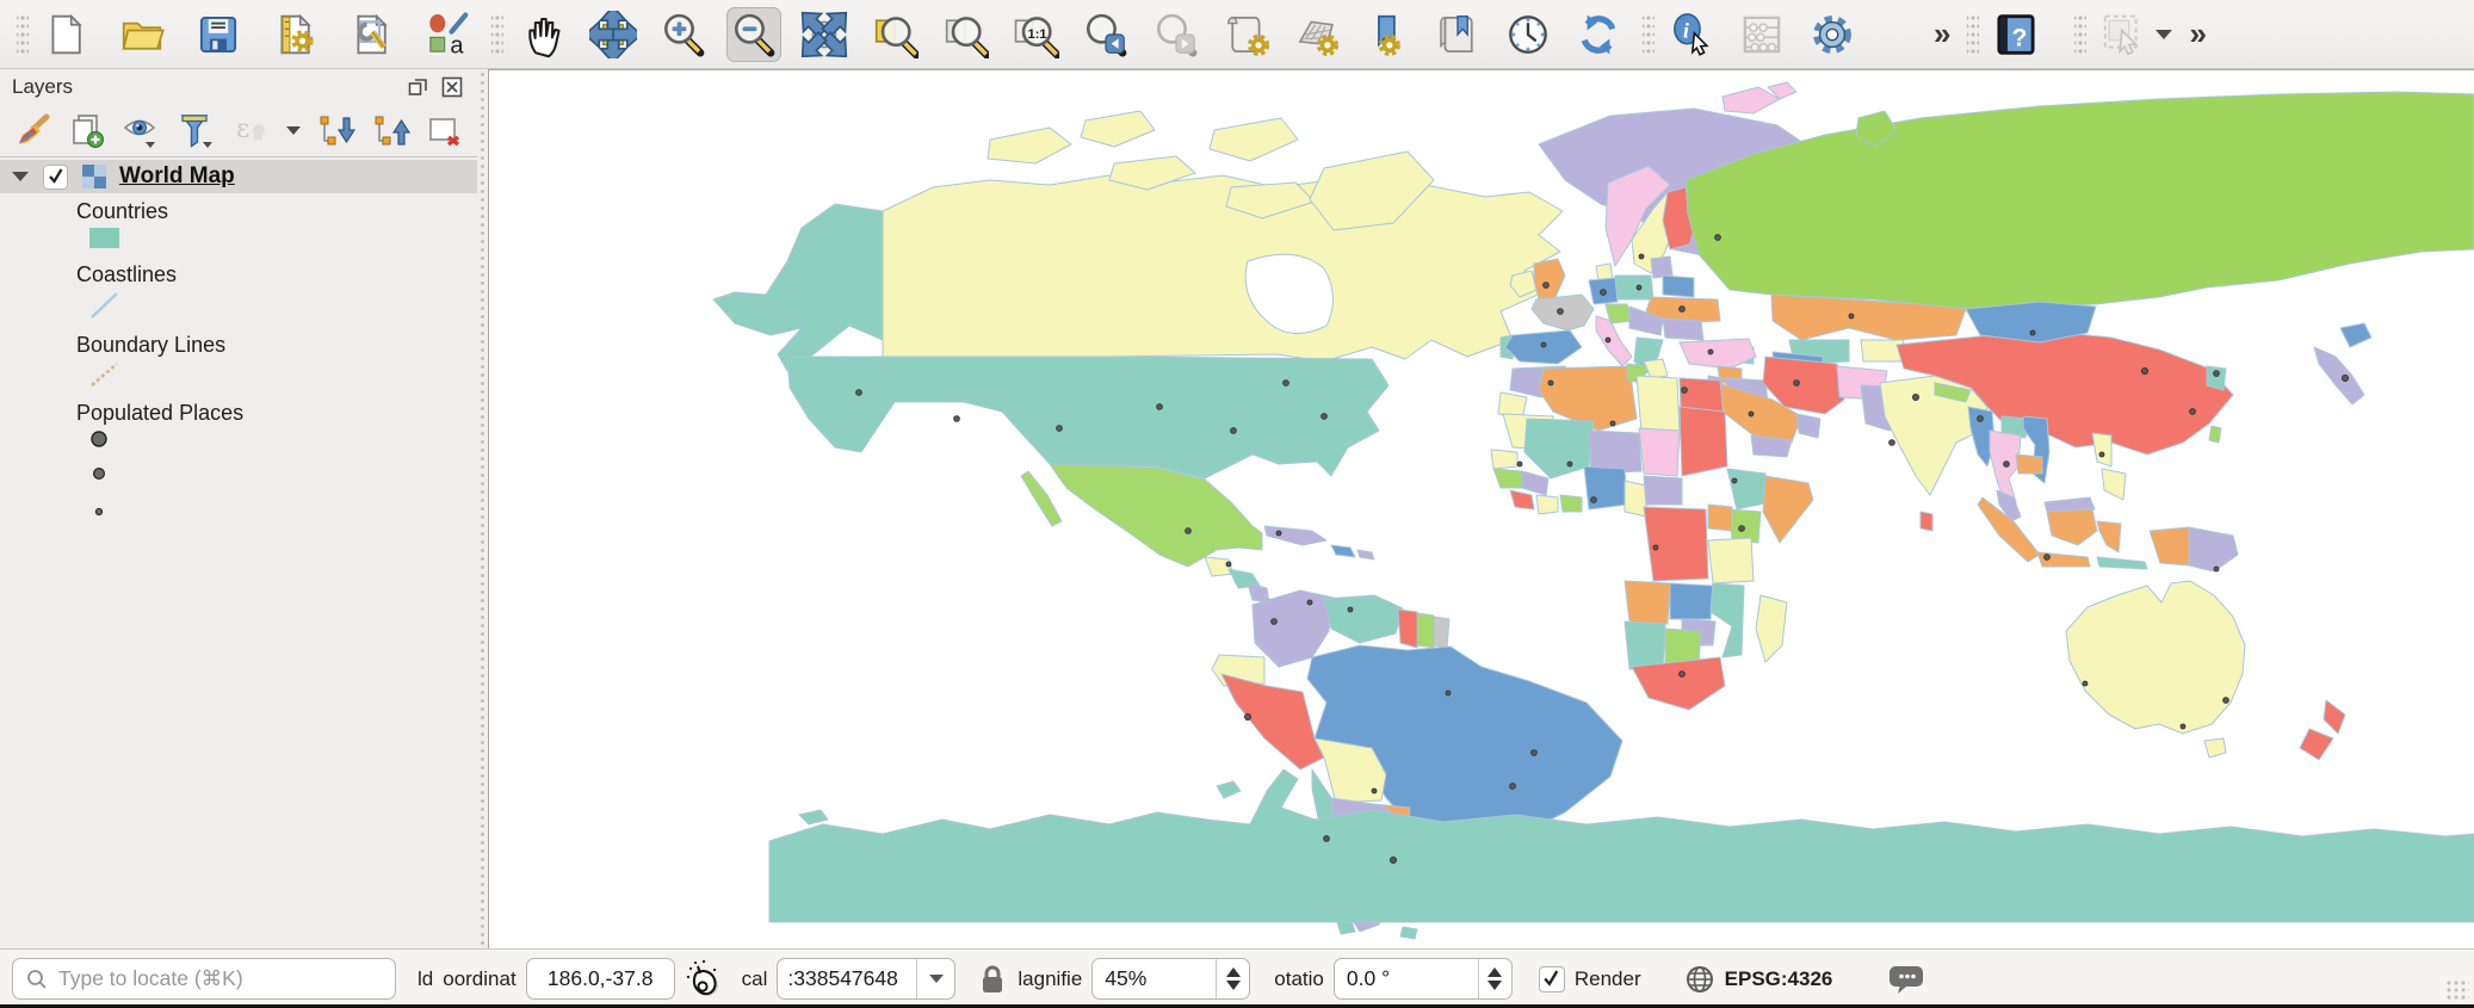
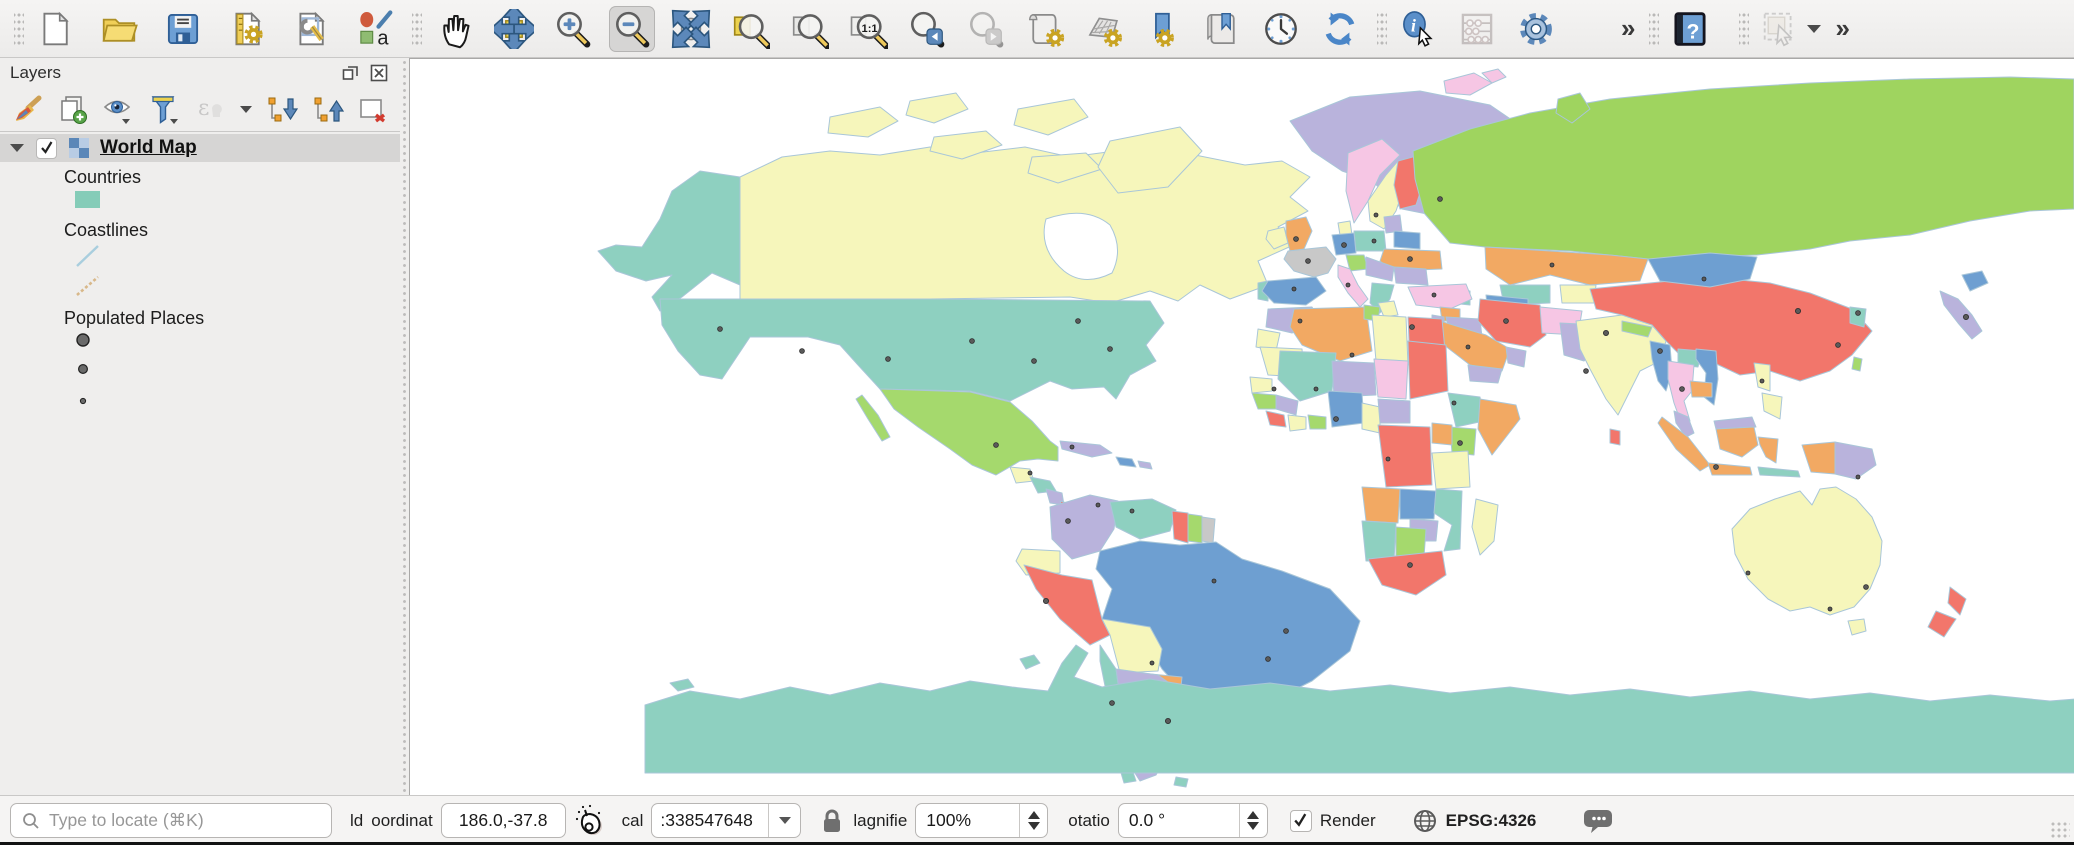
  a
  1:1
  i
  »
  ?
  »
  Layers
  ε
  World Map
  Countries
  Coastlines
- Boundary Lines
  Populated Places
  Type to locate (⌘K)
  ld
  oordinat
  186.0,-37.8
  cal
  :338547648
  lagnifie
- 45%
+ 100%
  otatio
  0.0 °
  Render
  EPSG:4326
